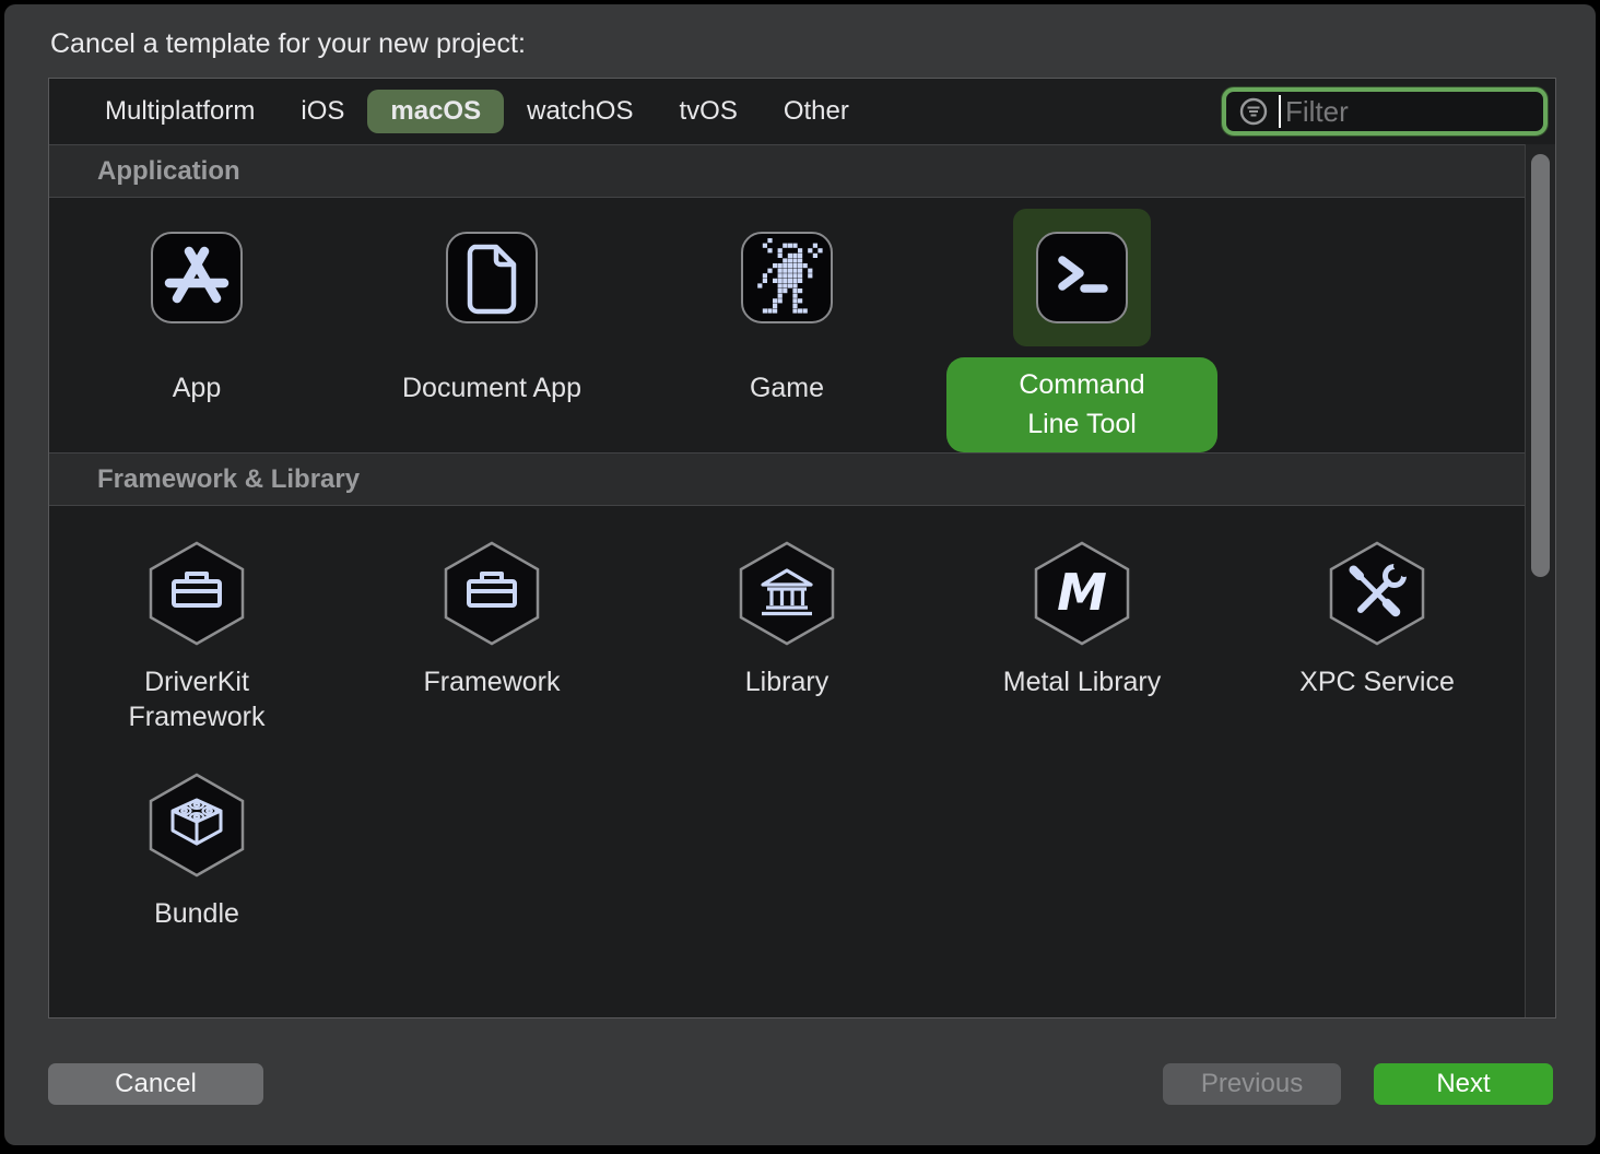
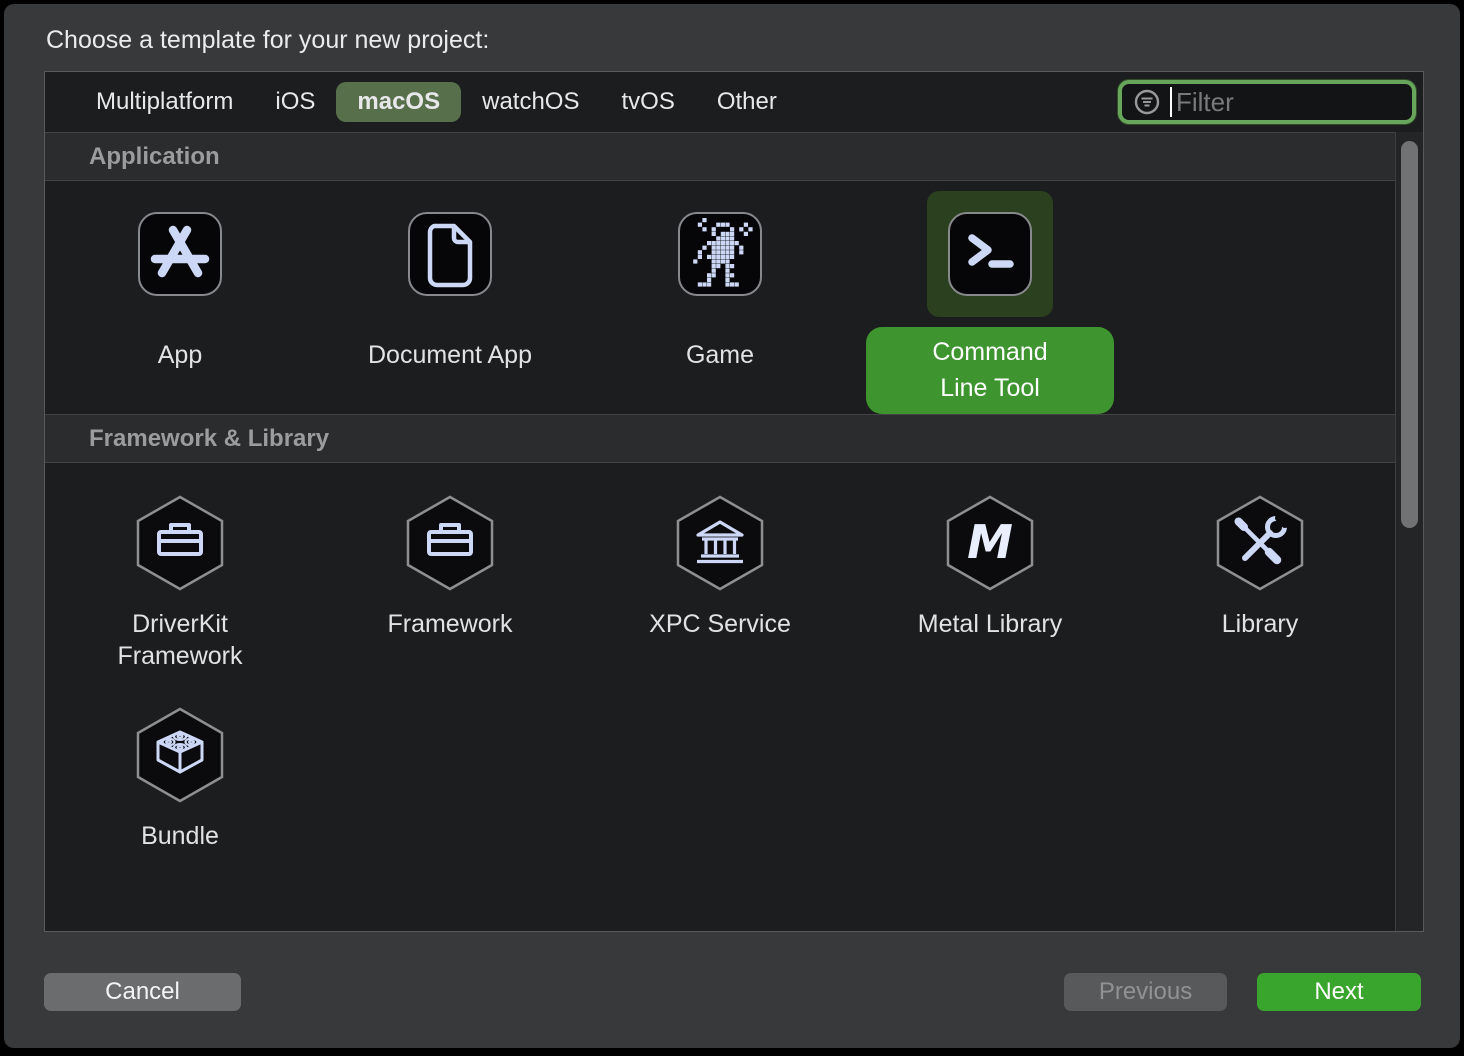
- Cancel a template for your new project:
+ Choose a template for your new project:
  Multiplatform
  iOS
  macOS
  watchOS
  tvOS
  Other
  Filter
  Application
  App
  Document App
  Game
  Command Line Tool
  Framework & Library
  DriverKit Framework
  Framework
- Library
+ XPC Service
  M
  Metal Library
- XPC Service
+ Library
  Bundle
  Cancel
  Previous
  Next
